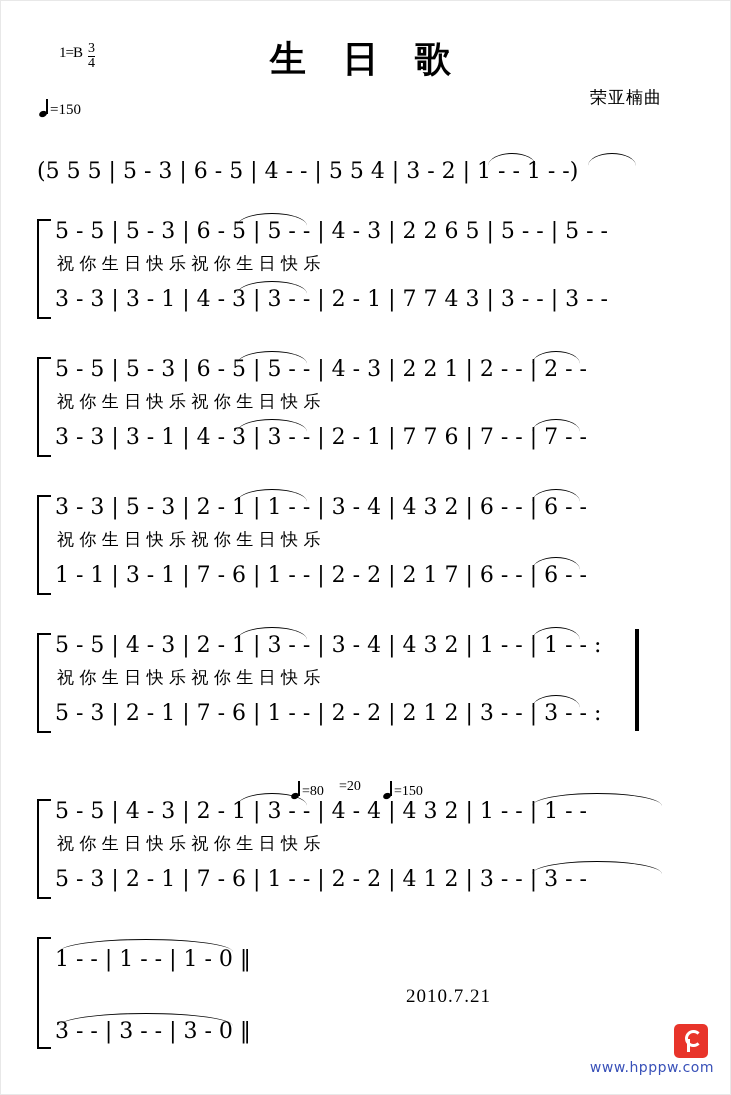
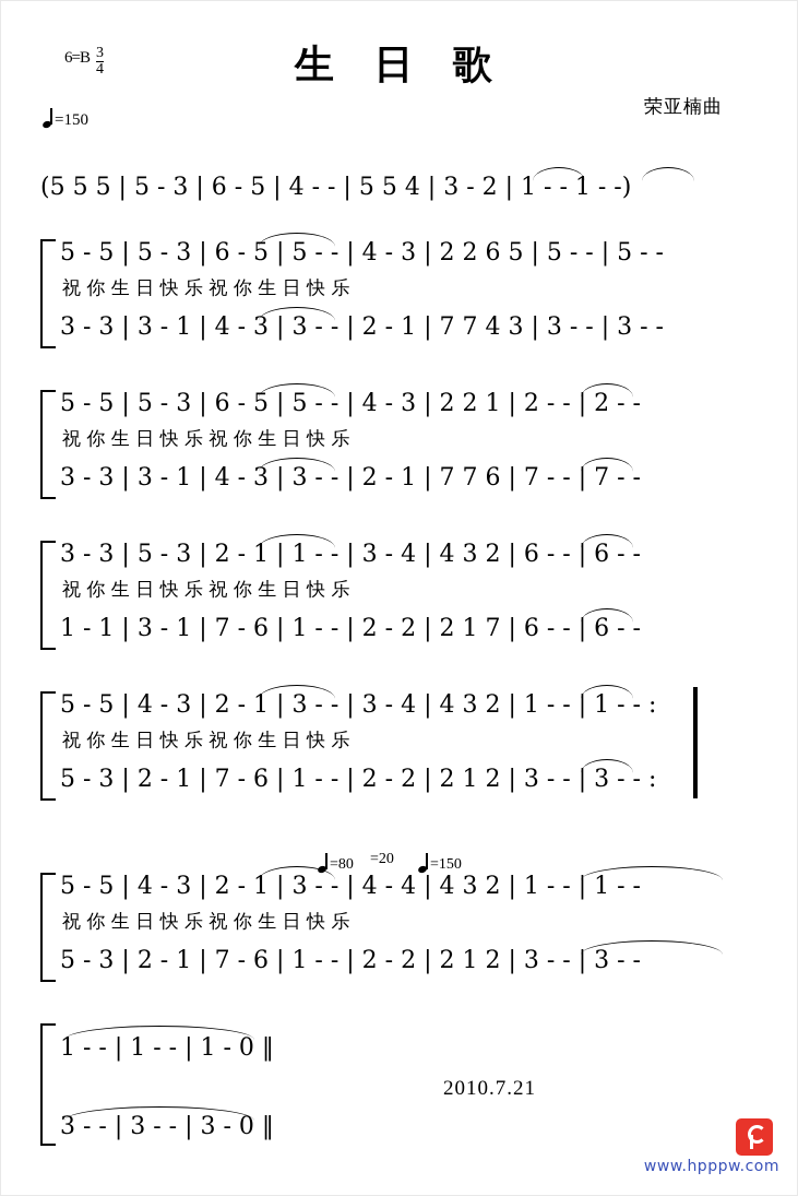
- 1=
+ 6=
  B
  3
  4
  生 日 歌
  荣亚楠曲
  =150
  (5 5 5 | 5 - 3 | 6 - 5 | 4 - - | 5 5 4 | 3 - 2 | 1 - - 1 - -)
  5 - 5 | 5 - 3 | 6 - 5 | 5 - - | 4 - 3 | 2 2 6 5 | 5 - - | 5 - -
  祝 你 生 日 快 乐 祝 你 生 日 快 乐
  3 - 3 | 3 - 1 | 4 - 3 | 3 - - | 2 - 1 | 7 7 4 3 | 3 - - | 3 - -
  5 - 5 | 5 - 3 | 6 - 5 | 5 - - | 4 - 3 | 2 2 1 | 2 - - | 2 - -
  祝 你 生 日 快 乐 祝 你 生 日 快 乐
  3 - 3 | 3 - 1 | 4 - 3 | 3 - - | 2 - 1 | 7 7 6 | 7 - - | 7 - -
  3 - 3 | 5 - 3 | 2 - 1 | 1 - - | 3 - 4 | 4 3 2 | 6 - - | 6 - -
  祝 你 生 日 快 乐 祝 你 生 日 快 乐
  1 - 1 | 3 - 1 | 7 - 6 | 1 - - | 2 - 2 | 2 1 7 | 6 - - | 6 - -
  5 - 5 | 4 - 3 | 2 - 1 | 3 - - | 3 - 4 | 4 3 2 | 1 - - | 1 - - :
  祝 你 生 日 快 乐 祝 你 生 日 快 乐
  5 - 3 | 2 - 1 | 7 - 6 | 1 - - | 2 - 2 | 2 1 2 | 3 - - | 3 - - :
  =80
  =20
  =150
  5 - 5 | 4 - 3 | 2 - 1 | 3 - - | 4 - 4 | 4 3 2 | 1 - - | 1 - -
  祝 你 生 日 快 乐 祝 你 生 日 快 乐
- 5 - 3 | 2 - 1 | 7 - 6 | 1 - - | 2 - 2 | 4 1 2 | 3 - - | 3 - -
+ 5 - 3 | 2 - 1 | 7 - 6 | 1 - - | 2 - 2 | 2 1 2 | 3 - - | 3 - -
  1 - - | 1 - - | 1 - 0 ‖
  3 - - | 3 - - | 3 - 0 ‖
  2010.7.21
  www.hpppw.com
